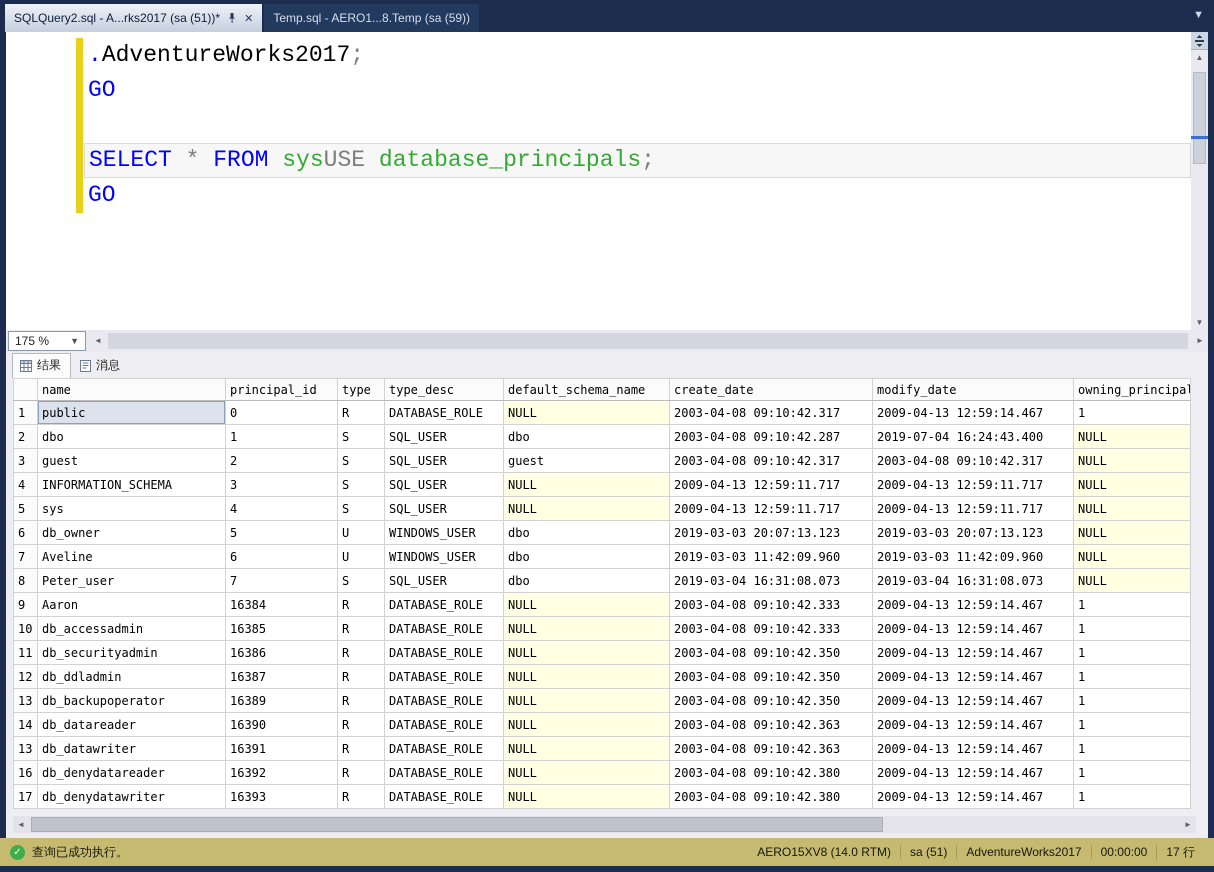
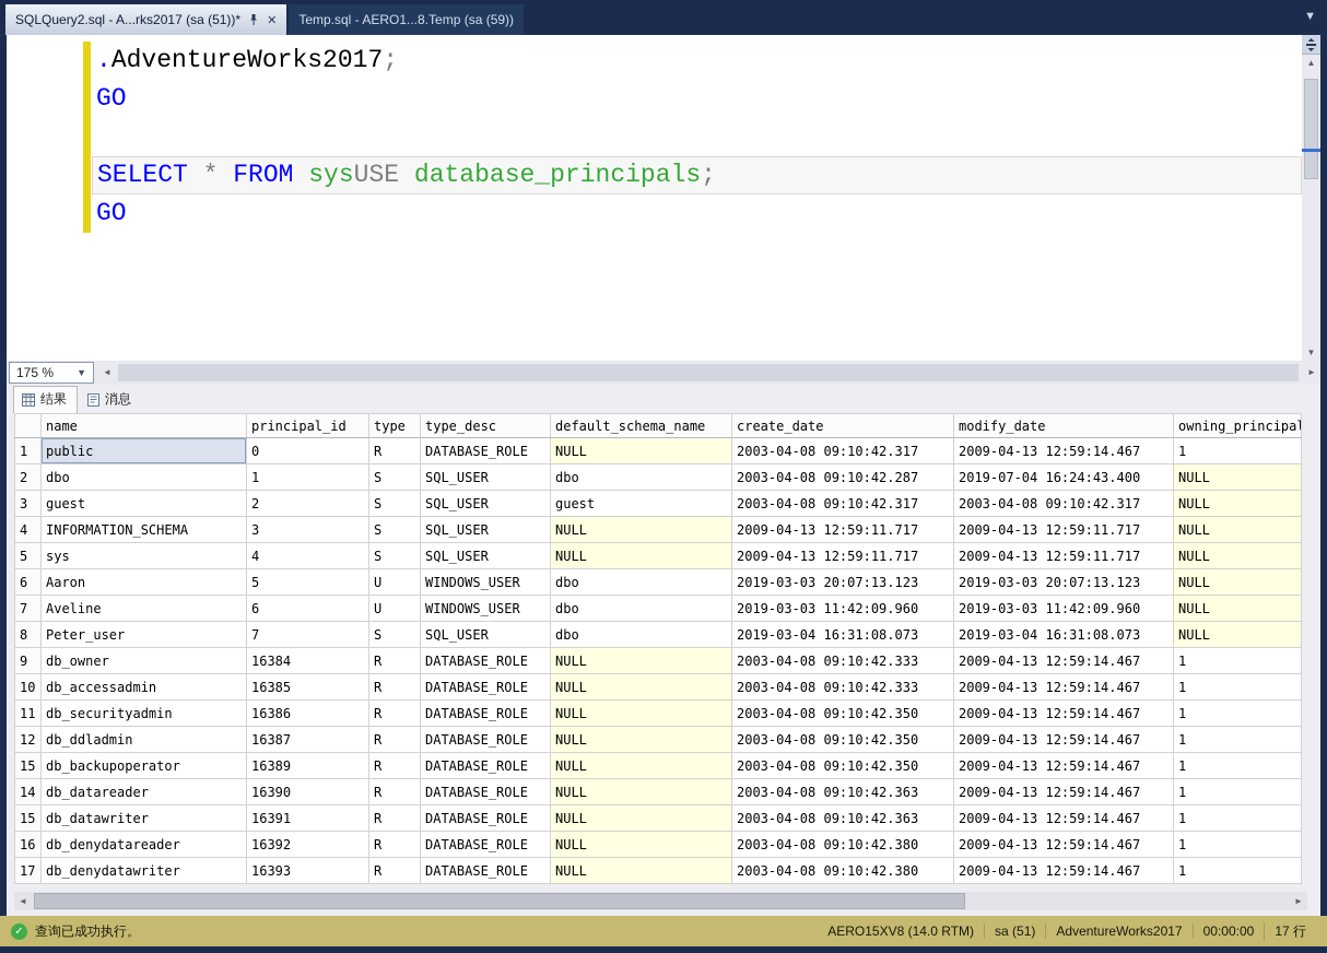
  SQLQuery2.sql - A...rks2017 (sa (51))*
  ✕
  Temp.sql - AERO1...8.Temp (sa (59))
  ▼
  .AdventureWorks2017;
  GO
  SELECT * FROM sysUSE database_principals;
  GO
  ▲
  ▼
  175 %
  ▼
  ◄
  ►
  结果
  消息
  	name	principal_id	type	type_desc	default_schema_name	create_date	modify_date	owning_principal
  1	public	0	R	DATABASE_ROLE	NULL	2003-04-08 09:10:42.317	2009-04-13 12:59:14.467	1
  2	dbo	1	S	SQL_USER	dbo	2003-04-08 09:10:42.287	2019-07-04 16:24:43.400	NULL
  3	guest	2	S	SQL_USER	guest	2003-04-08 09:10:42.317	2003-04-08 09:10:42.317	NULL
  4	INFORMATION_SCHEMA	3	S	SQL_USER	NULL	2009-04-13 12:59:11.717	2009-04-13 12:59:11.717	NULL
  5	sys	4	S	SQL_USER	NULL	2009-04-13 12:59:11.717	2009-04-13 12:59:11.717	NULL
- 6	db_owner	5	U	WINDOWS_USER	dbo	2019-03-03 20:07:13.123	2019-03-03 20:07:13.123	NULL
+ 6	Aaron	5	U	WINDOWS_USER	dbo	2019-03-03 20:07:13.123	2019-03-03 20:07:13.123	NULL
  7	Aveline	6	U	WINDOWS_USER	dbo	2019-03-03 11:42:09.960	2019-03-03 11:42:09.960	NULL
  8	Peter_user	7	S	SQL_USER	dbo	2019-03-04 16:31:08.073	2019-03-04 16:31:08.073	NULL
- 9	Aaron	16384	R	DATABASE_ROLE	NULL	2003-04-08 09:10:42.333	2009-04-13 12:59:14.467	1
+ 9	db_owner	16384	R	DATABASE_ROLE	NULL	2003-04-08 09:10:42.333	2009-04-13 12:59:14.467	1
  10	db_accessadmin	16385	R	DATABASE_ROLE	NULL	2003-04-08 09:10:42.333	2009-04-13 12:59:14.467	1
  11	db_securityadmin	16386	R	DATABASE_ROLE	NULL	2003-04-08 09:10:42.350	2009-04-13 12:59:14.467	1
  12	db_ddladmin	16387	R	DATABASE_ROLE	NULL	2003-04-08 09:10:42.350	2009-04-13 12:59:14.467	1
- 13	db_backupoperator	16389	R	DATABASE_ROLE	NULL	2003-04-08 09:10:42.350	2009-04-13 12:59:14.467	1
+ 15	db_backupoperator	16389	R	DATABASE_ROLE	NULL	2003-04-08 09:10:42.350	2009-04-13 12:59:14.467	1
  14	db_datareader	16390	R	DATABASE_ROLE	NULL	2003-04-08 09:10:42.363	2009-04-13 12:59:14.467	1
- 13	db_datawriter	16391	R	DATABASE_ROLE	NULL	2003-04-08 09:10:42.363	2009-04-13 12:59:14.467	1
+ 15	db_datawriter	16391	R	DATABASE_ROLE	NULL	2003-04-08 09:10:42.363	2009-04-13 12:59:14.467	1
  16	db_denydatareader	16392	R	DATABASE_ROLE	NULL	2003-04-08 09:10:42.380	2009-04-13 12:59:14.467	1
  17	db_denydatawriter	16393	R	DATABASE_ROLE	NULL	2003-04-08 09:10:42.380	2009-04-13 12:59:14.467	1
  ◄
  ►
  ✓
  查询已成功执行。
  AERO15XV8 (14.0 RTM)
  sa (51)
  AdventureWorks2017
  00:00:00
  17 行
